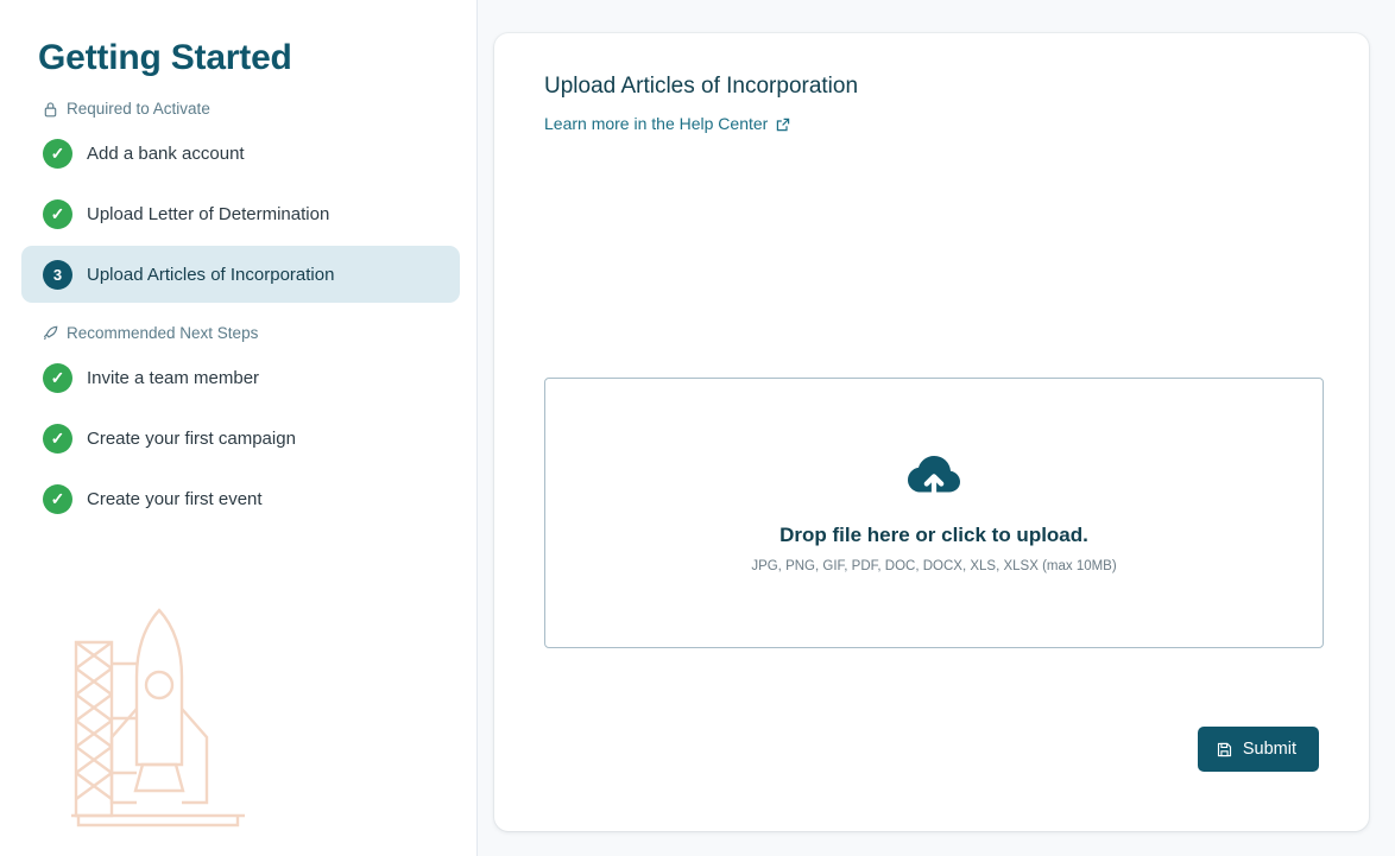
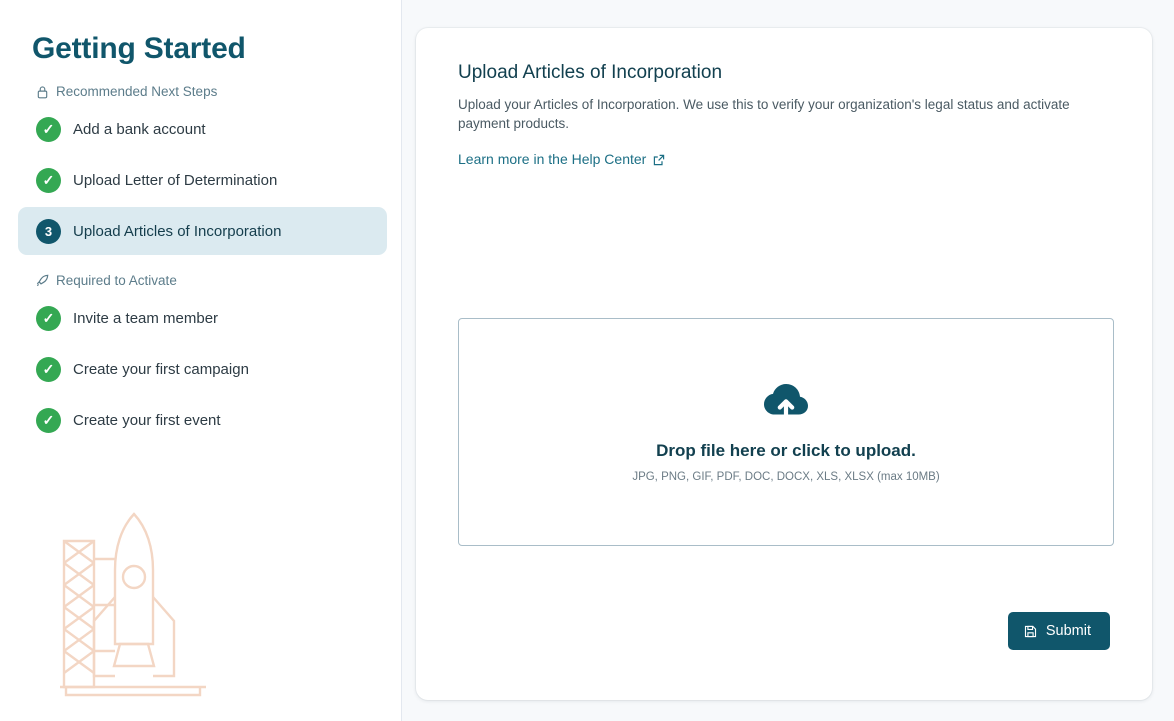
  Getting Started
- Required to Activate
+ Recommended Next Steps
  Add a bank account
  Upload Letter of Determination
  3
  Upload Articles of Incorporation
- Recommended Next Steps
+ Required to Activate
  Invite a team member
  Create your first campaign
  Create your first event
  Upload Articles of Incorporation
+ Upload your Articles of Incorporation. We use this to verify your organization's legal status and activate payment products.
  Learn more in the Help Center
  Drop file here or click to upload.
  JPG, PNG, GIF, PDF, DOC, DOCX, XLS, XLSX (max 10MB)
  Submit
